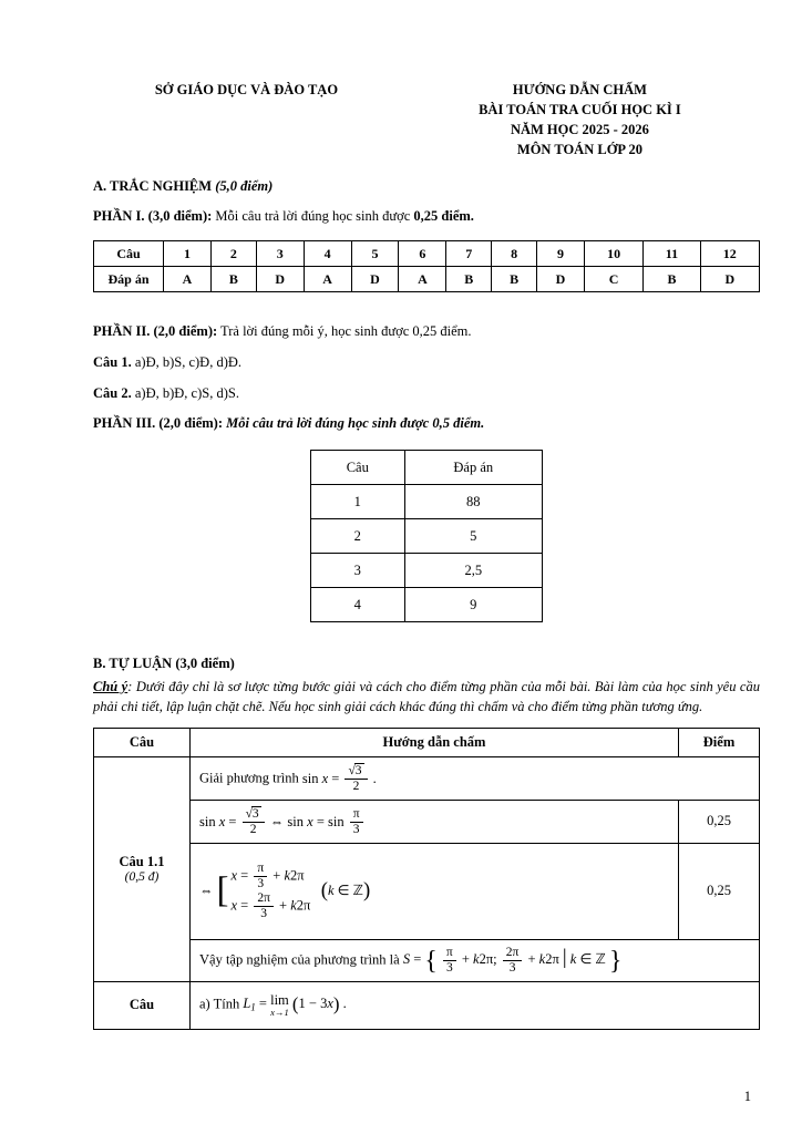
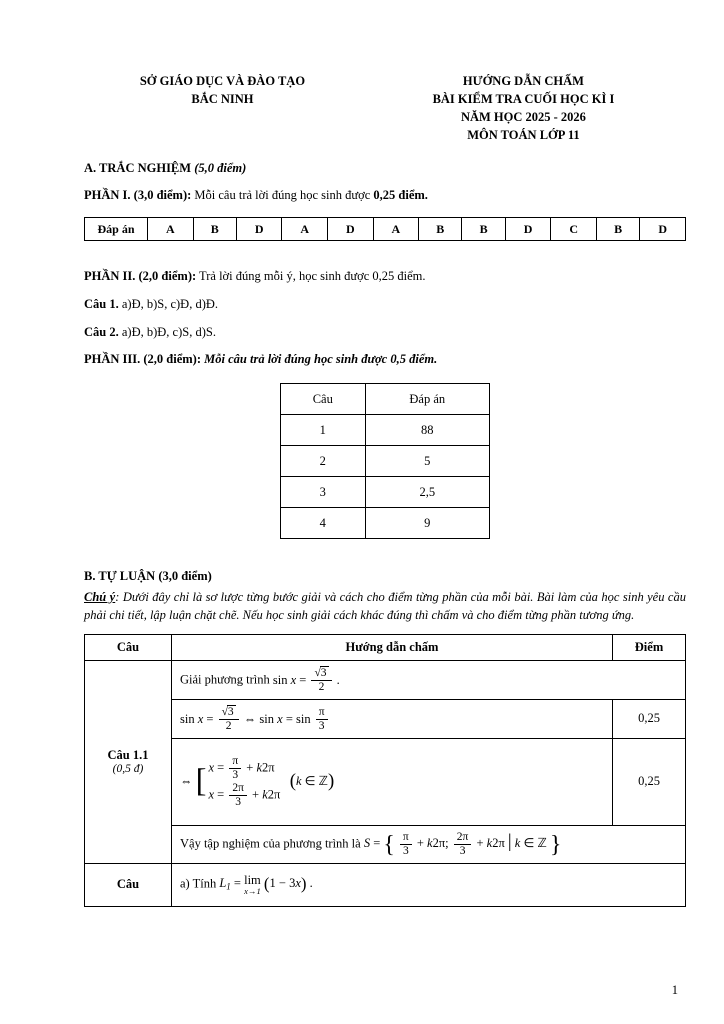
  SỞ GIÁO DỤC VÀ ĐÀO TẠO
+ BẮC NINH
  HƯỚNG DẪN CHẤM
- BÀI TOÁN TRA CUỐI HỌC KÌ I
+ BÀI KIỂM TRA CUỐI HỌC KÌ I
  NĂM HỌC 2025 - 2026
- MÔN TOÁN LỚP 20
+ MÔN TOÁN LỚP 11
  A. TRẮC NGHIỆM (5,0 điểm)
  PHẦN I. (3,0 điểm): Mỗi câu trả lời đúng học sinh được 0,25 điểm.
- Câu	1	2	3	4	5	6	7	8	9	10	11	12
  Đáp án	A	B	D	A	D	A	B	B	D	C	B	D
  PHẦN II. (2,0 điểm): Trả lời đúng mỗi ý, học sinh được 0,25 điểm.
  Câu 1. a)Đ, b)S, c)Đ, d)Đ.
  Câu 2. a)Đ, b)Đ, c)S, d)S.
  PHẦN III. (2,0 điểm): Mỗi câu trả lời đúng học sinh được 0,5 điểm.
  Câu	Đáp án
  1	88
  2	5
  3	2,5
  4	9
  B. TỰ LUẬN (3,0 điểm)
  Chú ý: Dưới đây chỉ là sơ lược từng bước giải và cách cho điểm từng phần của mỗi bài. Bài làm của học sinh yêu cầu phải chi tiết, lập luận chặt chẽ. Nếu học sinh giải cách khác đúng thì chấm và cho điểm từng phần tương ứng.
  Câu	Hướng dẫn chấm	Điểm
  Câu 1.1 (0,5 đ)	Giải phương trình sin x = √32 .
  sin x = √32 ⇔ sin x = sin π3	0,25
  ⇔ [ x = π3 + k2π x = 2π3 + k2π (k ∈ ℤ)	0,25
  Vậy tập nghiệm của phương trình là S = { π3 + k2π; 2π3 + k2π | k ∈ ℤ }
  Câu	a) Tính L1 = limx→1 (1 − 3x) .
  1
